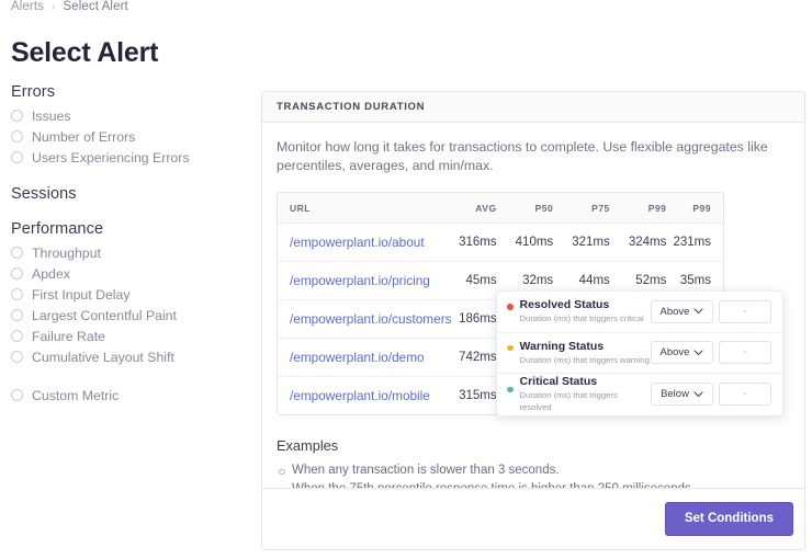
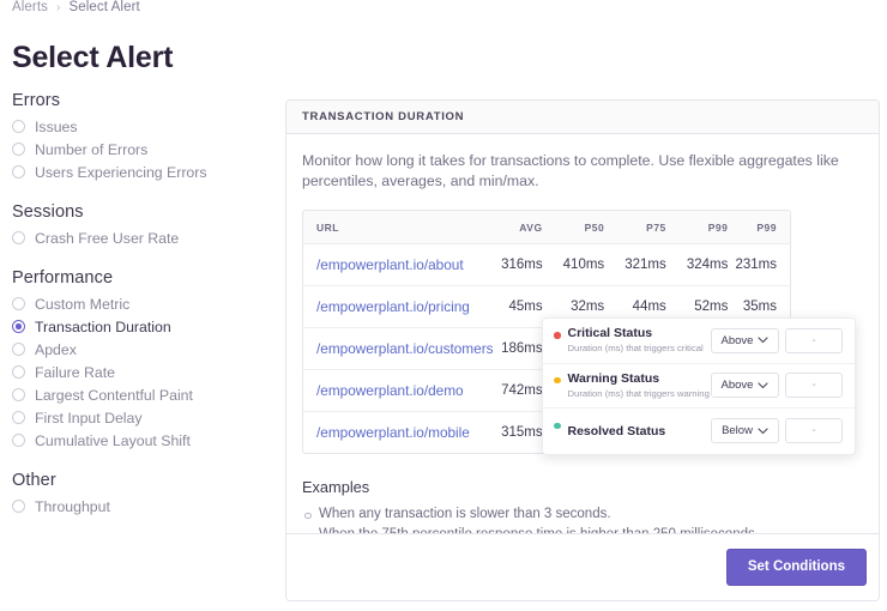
  Alerts
  ›
  Select Alert
  Select Alert
  Errors
  Issues
  Number of Errors
  Users Experiencing Errors
  Sessions
+ Crash Free User Rate
  Performance
- Throughput
+ Custom Metric
+ Transaction Duration
  Apdex
- First Input Delay
+ Failure Rate
  Largest Contentful Paint
- Failure Rate
+ First Input Delay
  Cumulative Layout Shift
+ Other
- Custom Metric
+ Throughput
  TRANSACTION DURATION
  Monitor how long it takes for transactions to complete. Use flexible aggregates like percentiles, averages, and min/max.
  URL	AVG	P50	P75	P99	P99
  /empowerplant.io/about	316ms	410ms	321ms	324ms	231ms
  /empowerplant.io/pricing	45ms	32ms	44ms	52ms	35ms
  /empowerplant.io/customers	186ms
  /empowerplant.io/demo	742ms
  /empowerplant.io/mobile	315ms
  Examples
  When any transaction is slower than 3 seconds.
  Set Conditions
- Resolved Status
+ Critical Status
  Duration (ms) that triggers critical
  Above
  -
  Warning Status
  Duration (ms) that triggers warning
  Above
  -
- Critical Status
+ Resolved Status
- Duration (ms) that triggers resolved
  Below
  -
